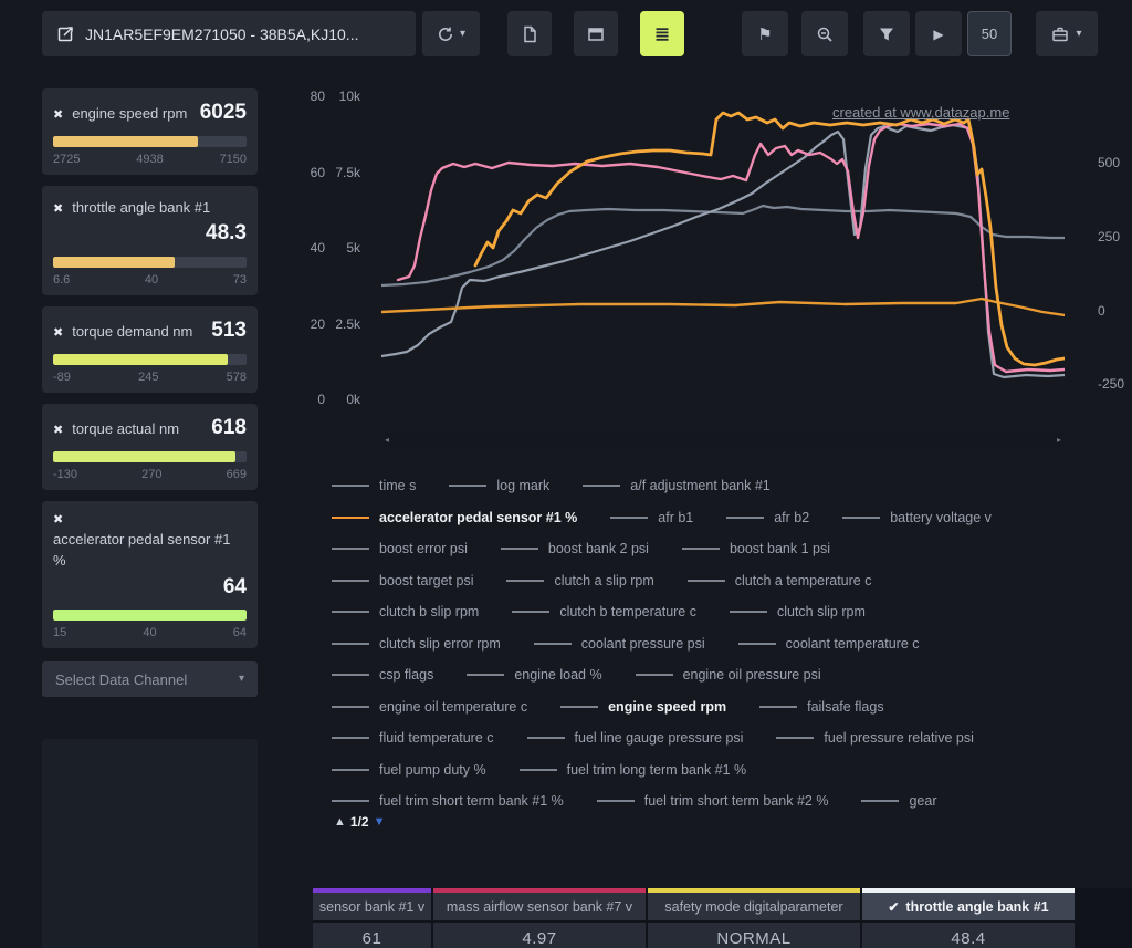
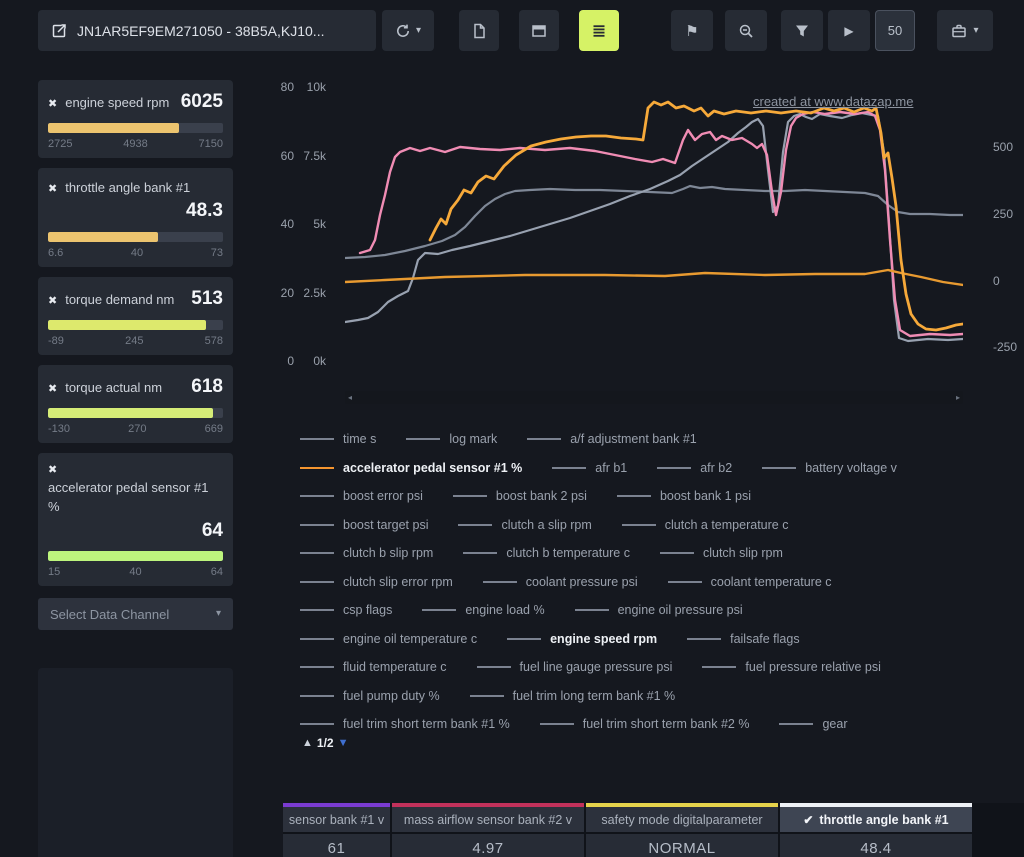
  JN1AR5EF9EM271050 - 38B5A,KJ10...
  ▾
  ⚑
  ▶
  50
  ▾
  ✖
  engine speed rpm
  6025
  2725
  4938
  7150
  ✖
  throttle angle bank #1
  48.3
  6.6
  40
  73
  ✖
  torque demand nm
  513
  -89
  245
  578
  ✖
  torque actual nm
  618
  -130
  270
  669
  ✖
  accelerator pedal sensor #1 %
  64
  15
  40
  64
  Select Data Channel
  ▾
  80
  60
  40
  20
  0
  10k
  7.5k
  5k
  2.5k
  0k
  500
  250
  0
  -250
  created at www.datazap.me
  ◂
  ▸
  time s
  log mark
  a/f adjustment bank #1
  accelerator pedal sensor #1 %
  afr b1
  afr b2
  battery voltage v
  boost error psi
  boost bank 2 psi
  boost bank 1 psi
  boost target psi
  clutch a slip rpm
  clutch a temperature c
  clutch b slip rpm
  clutch b temperature c
  clutch slip rpm
  clutch slip error rpm
  coolant pressure psi
  coolant temperature c
  csp flags
  engine load %
  engine oil pressure psi
  engine oil temperature c
  engine speed rpm
  failsafe flags
  fluid temperature c
  fuel line gauge pressure psi
  fuel pressure relative psi
  fuel pump duty %
  fuel trim long term bank #1 %
  fuel trim short term bank #1 %
  fuel trim short term bank #2 %
  gear
  ▲
  1/2
  ▼
  sensor bank #1 v
  61
- mass airflow sensor bank #7 v
+ mass airflow sensor bank #2 v
  4.97
  safety mode digitalparameter
  NORMAL
  ✔
  throttle angle bank #1
  48.4
